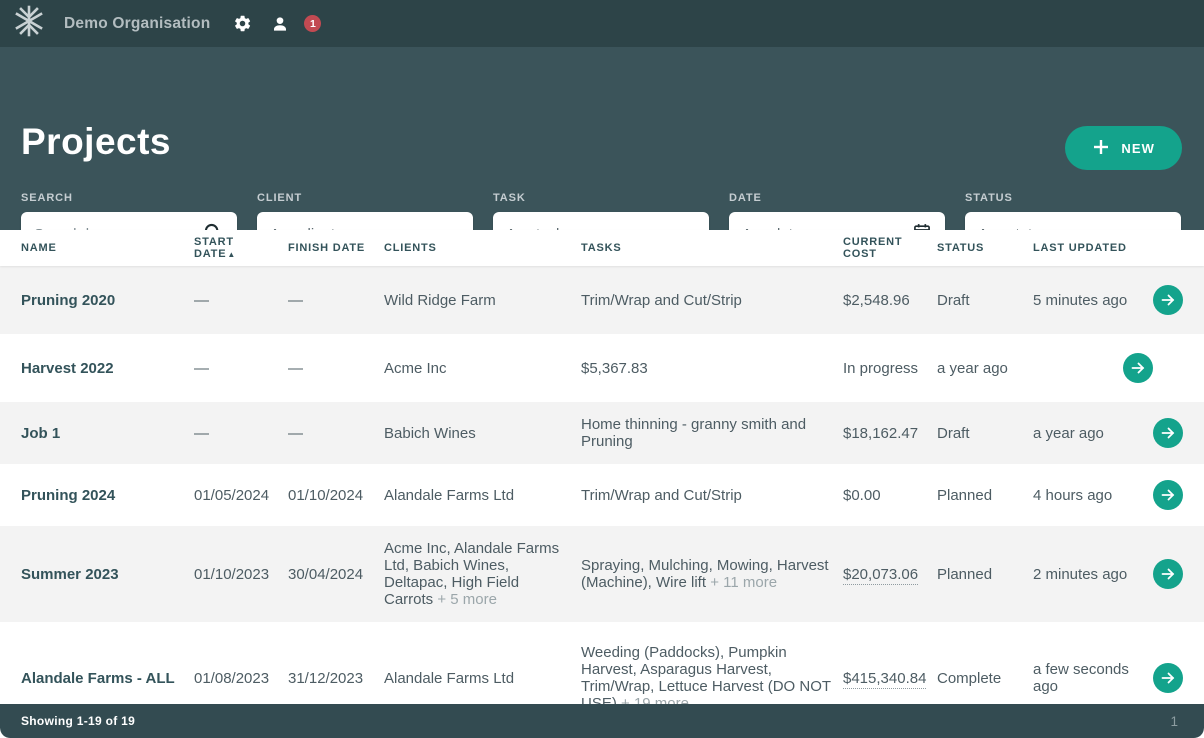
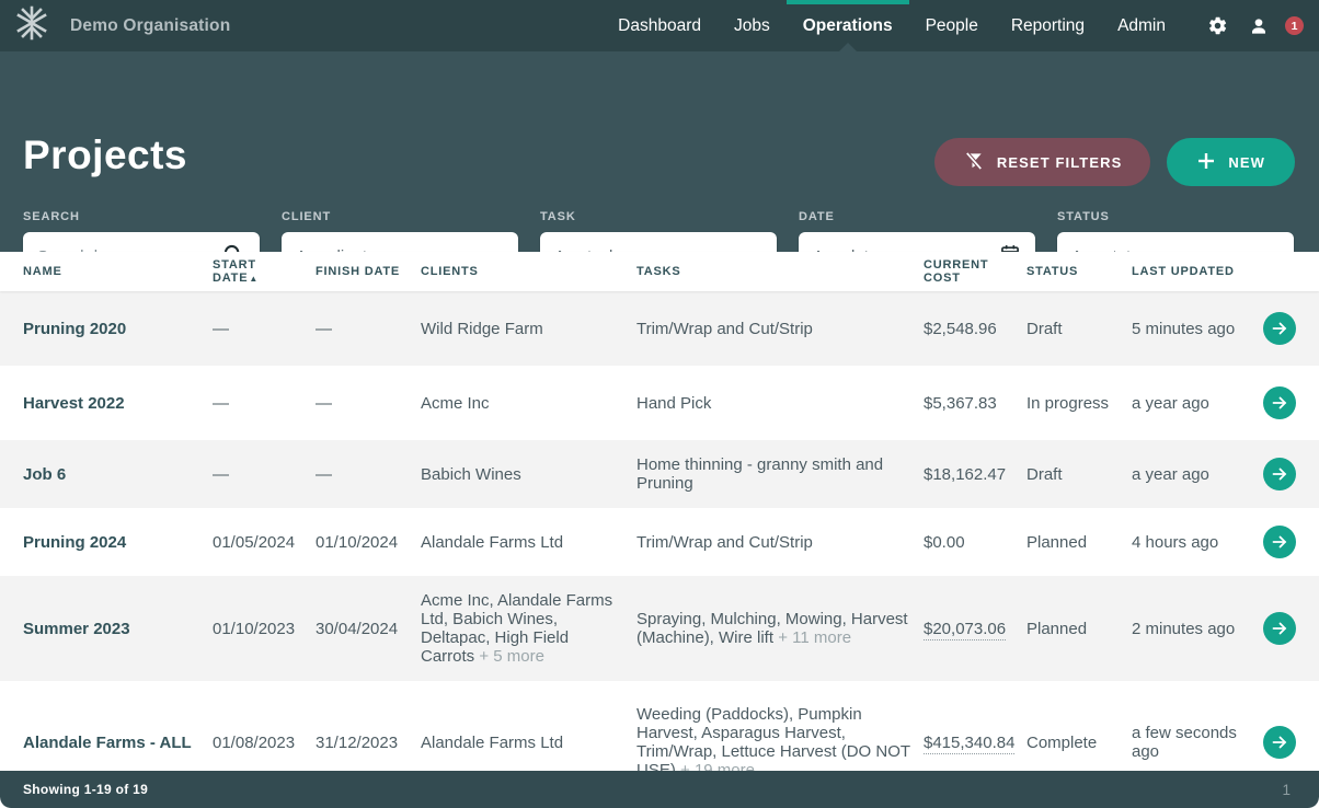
  Demo Organisation
+ Dashboard
+ Jobs
+ Operations
+ People
+ Reporting
+ Admin
  1
  Projects
+ RESET FILTERS
  NEW
  SEARCH
  CLIENT
  TASK
  DATE
  STATUS
  NAME
  START DATE▲
  FINISH DATE
  CLIENTS
  TASKS
  CURRENT COST
  STATUS
  LAST UPDATED
  Pruning 2020
  —
  —
  Wild Ridge Farm
  Trim/Wrap and Cut/Strip
  $2,548.96
  Draft
  5 minutes ago
  Harvest 2022
  —
  —
  Acme Inc
+ Hand Pick
  $5,367.83
  In progress
  a year ago
- Job 1
+ Job 6
  —
  —
  Babich Wines
  Home thinning - granny smith and Pruning
  $18,162.47
  Draft
  a year ago
  Pruning 2024
  01/05/2024
  01/10/2024
  Alandale Farms Ltd
  Trim/Wrap and Cut/Strip
  $0.00
  Planned
  4 hours ago
  Summer 2023
  01/10/2023
  30/04/2024
  Acme Inc, Alandale Farms Ltd, Babich Wines, Deltapac, High Field Carrots + 5 more
  Spraying, Mulching, Mowing, Harvest (Machine), Wire lift + 11 more
  $20,073.06
  Planned
  2 minutes ago
  Alandale Farms - ALL
  01/08/2023
  31/12/2023
  Alandale Farms Ltd
  Weeding (Paddocks), Pumpkin Harvest, Asparagus Harvest, Trim/Wrap, Lettuce Harvest (DO NOT
  $415,340.84
  Complete
  a few seconds ago
  Showing 1-19 of 19
  1
